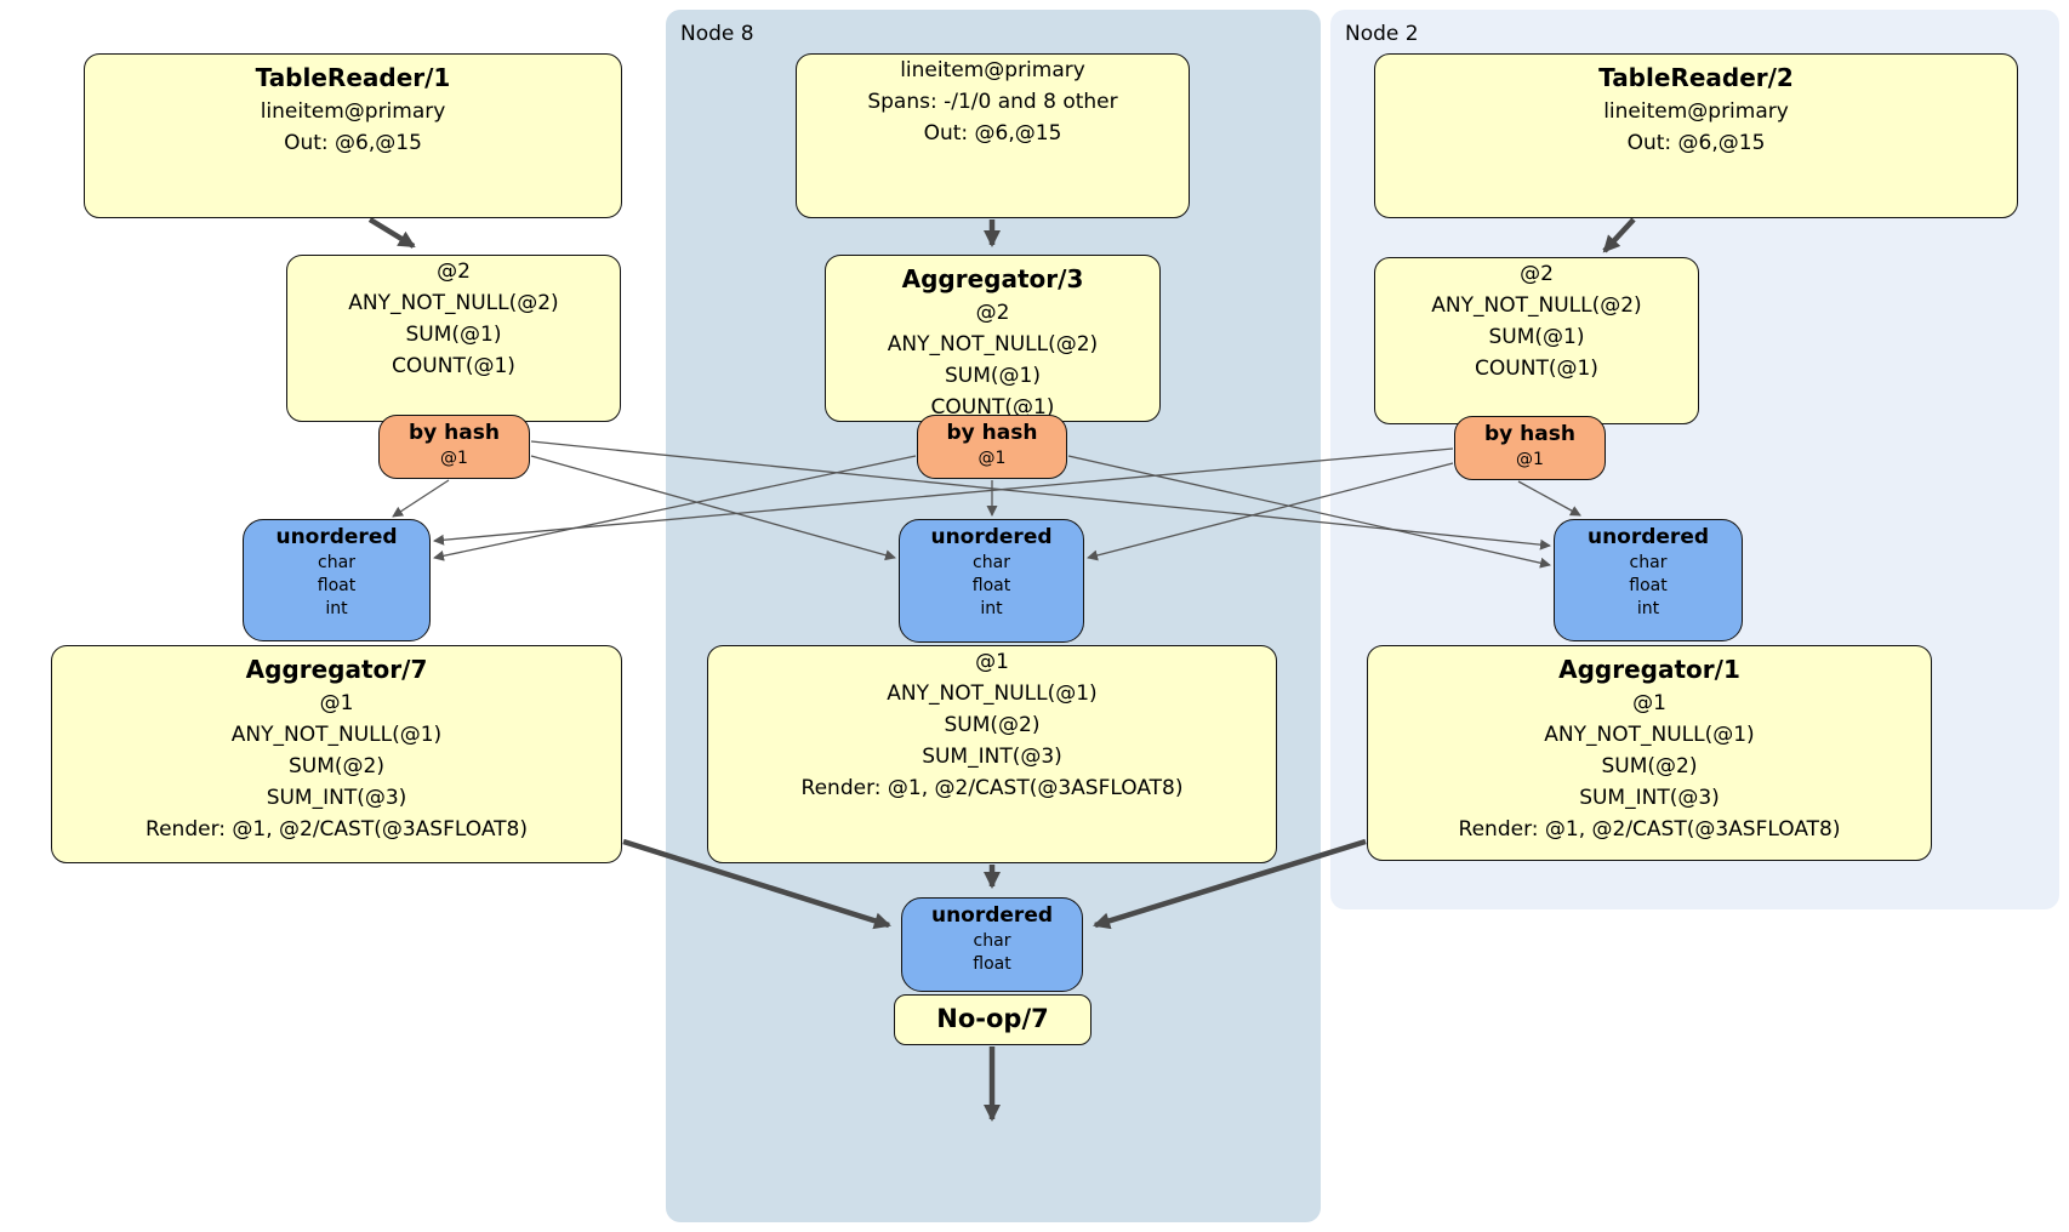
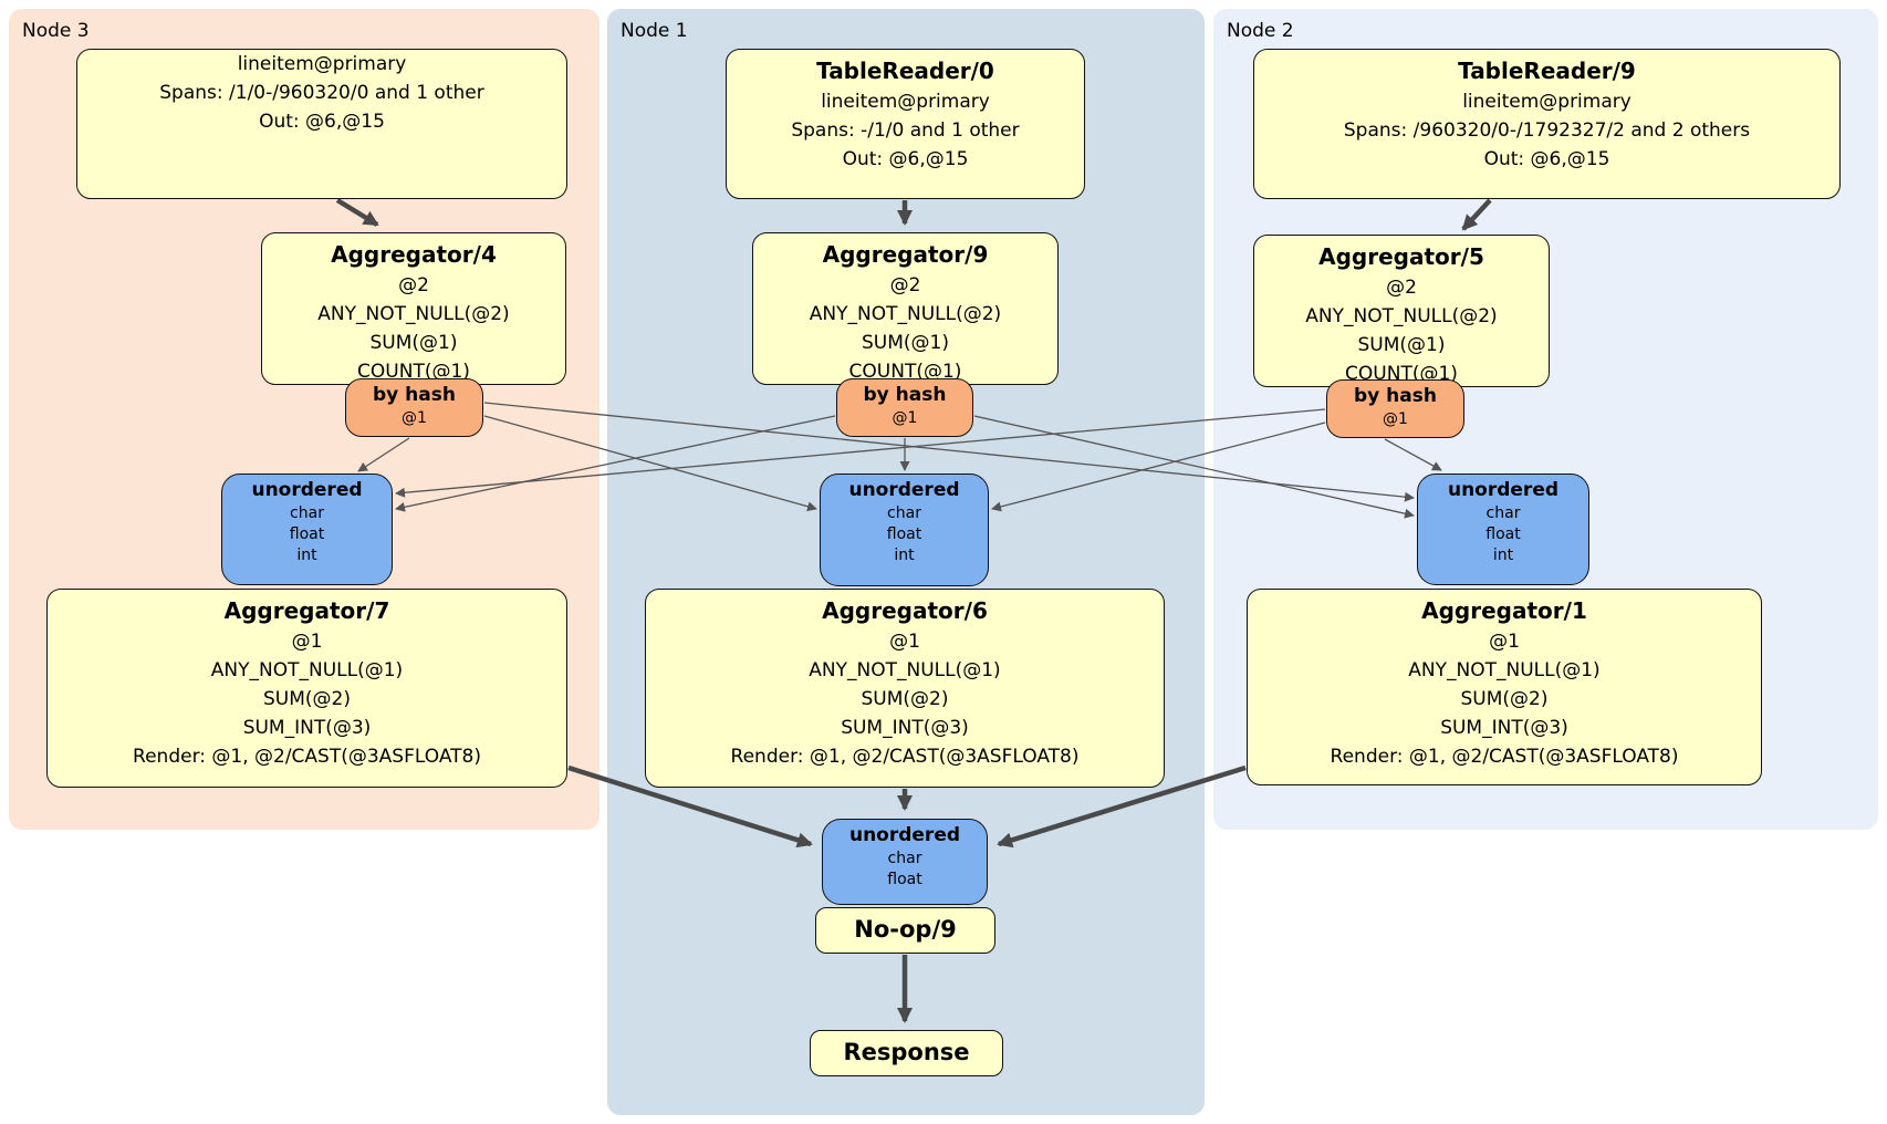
+ Node 3
- Node 8
+ Node 1
  Node 2
- TableReader/1
  lineitem@primary
+ Spans: /1/0-/960320/0 and 1 other
  Out: @6,@15
+ Aggregator/4
  @2
  ANY_NOT_NULL(@2)
  SUM(@1)
  COUNT(@1)
  Aggregator/7
  @1
  ANY_NOT_NULL(@1)
  SUM(@2)
  SUM_INT(@3)
  Render: @1, @2/CAST(@3ASFLOAT8)
+ TableReader/0
  lineitem@primary
- Spans: -/1/0 and 8 other
+ Spans: -/1/0 and 1 other
  Out: @6,@15
- Aggregator/3
+ Aggregator/9
  @2
  ANY_NOT_NULL(@2)
  SUM(@1)
  COUNT(@1)
+ Aggregator/6
  @1
  ANY_NOT_NULL(@1)
  SUM(@2)
  SUM_INT(@3)
  Render: @1, @2/CAST(@3ASFLOAT8)
- TableReader/2
+ TableReader/9
  lineitem@primary
+ Spans: /960320/0-/1792327/2 and 2 others
  Out: @6,@15
+ Aggregator/5
  @2
  ANY_NOT_NULL(@2)
  SUM(@1)
  COUNT(@1)
  Aggregator/1
  @1
  ANY_NOT_NULL(@1)
  SUM(@2)
  SUM_INT(@3)
  Render: @1, @2/CAST(@3ASFLOAT8)
  by hash
  @1
  by hash
  @1
  by hash
  @1
  unordered
  char
  float
  int
  unordered
  char
  float
  int
  unordered
  char
  float
  int
  unordered
  char
  float
- No-op/7
+ No-op/9
+ Response
